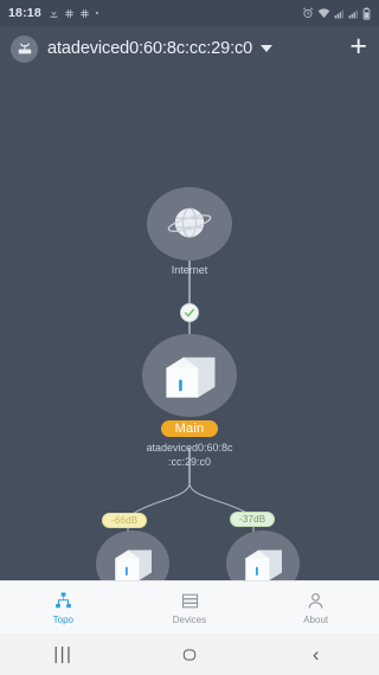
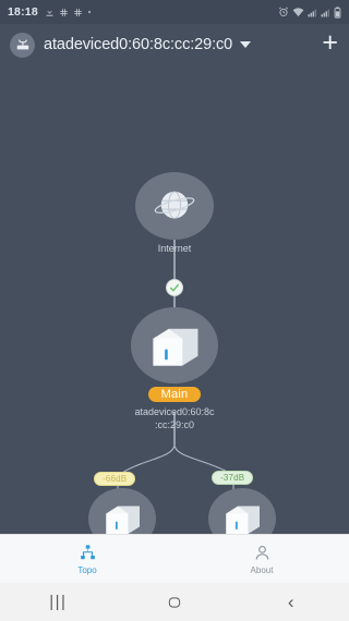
  18:18
  atadeviced0:60:8c:cc:29:c0
  +
  Internet
  Main
  atadeviced0:60:8c
  :cc:29:c0
  -66dB
  -37dB
  Topo
- Devices
  About
  |||
  ‹
